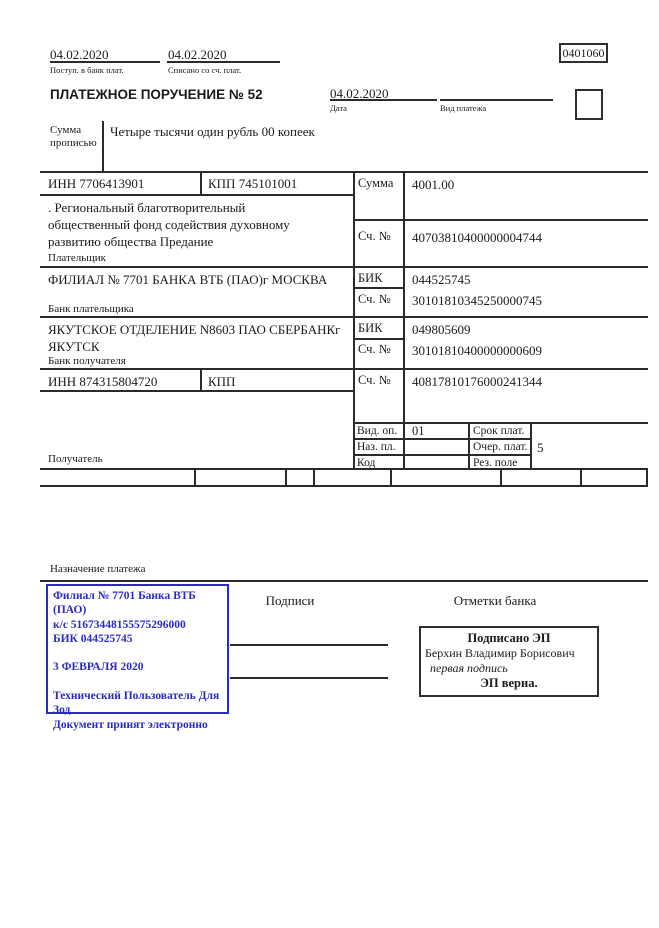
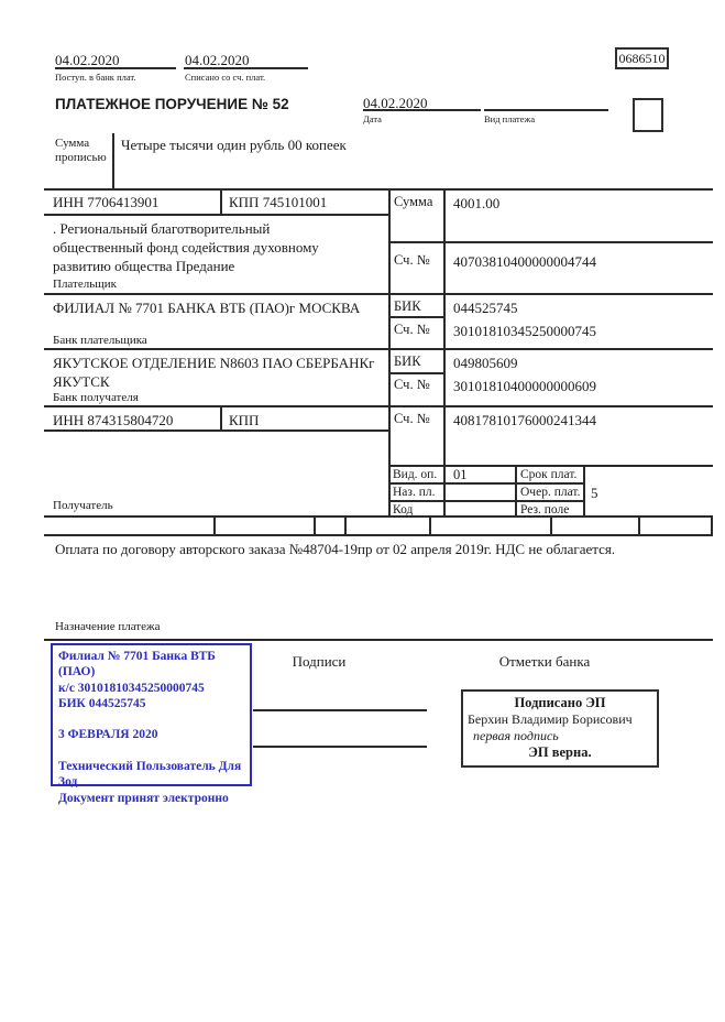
  04.02.2020
  Поступ. в банк плат.
  04.02.2020
  Списано со сч. плат.
- 0401060
+ 0686510
  ПЛАТЕЖНОЕ ПОРУЧЕНИЕ № 52
  04.02.2020
  Дата
  Вид платежа
  Сумма прописью
  Четыре тысячи один рубль 00 копеек
  ИНН 7706413901
  КПП 745101001
  Сумма
  4001.00
  . Региональный благотворительный общественный фонд содействия духовному развитию общества Предание
  Сч. №
  40703810400000004744
  Плательщик
  ФИЛИАЛ № 7701 БАНКА ВТБ (ПАО)г МОСКВА
  БИК
  044525745
  Сч. №
  30101810345250000745
  Банк плательщика
  ЯКУТСКОЕ ОТДЕЛЕНИЕ N8603 ПАО СБЕРБАНКг ЯКУТСК
  БИК
  049805609
  Сч. №
  30101810400000000609
  Банк получателя
  ИНН 874315804720
  КПП
  Сч. №
  40817810176000241344
  Вид. оп.
  01
  Срок плат.
  Наз. пл.
  Очер. плат.
  5
  Код
  Рез. поле
  Получатель
+ Оплата по договору авторского заказа №48704-19пр от 02 апреля 2019г. НДС не облагается.
  Назначение платежа
  Подписи
  Отметки банка
  Филиал № 7701 Банка ВТБ (ПАО)
- к/с 51673448155575296000
+ к/с 30101810345250000745
  БИК 044525745
  3 ФЕВРАЛЯ 2020
  Технический Пользователь Для Зод
  Документ принят электронно
  Подписано ЭП
  Берхин Владимир Борисович
  первая подпись
  ЭП верна.
